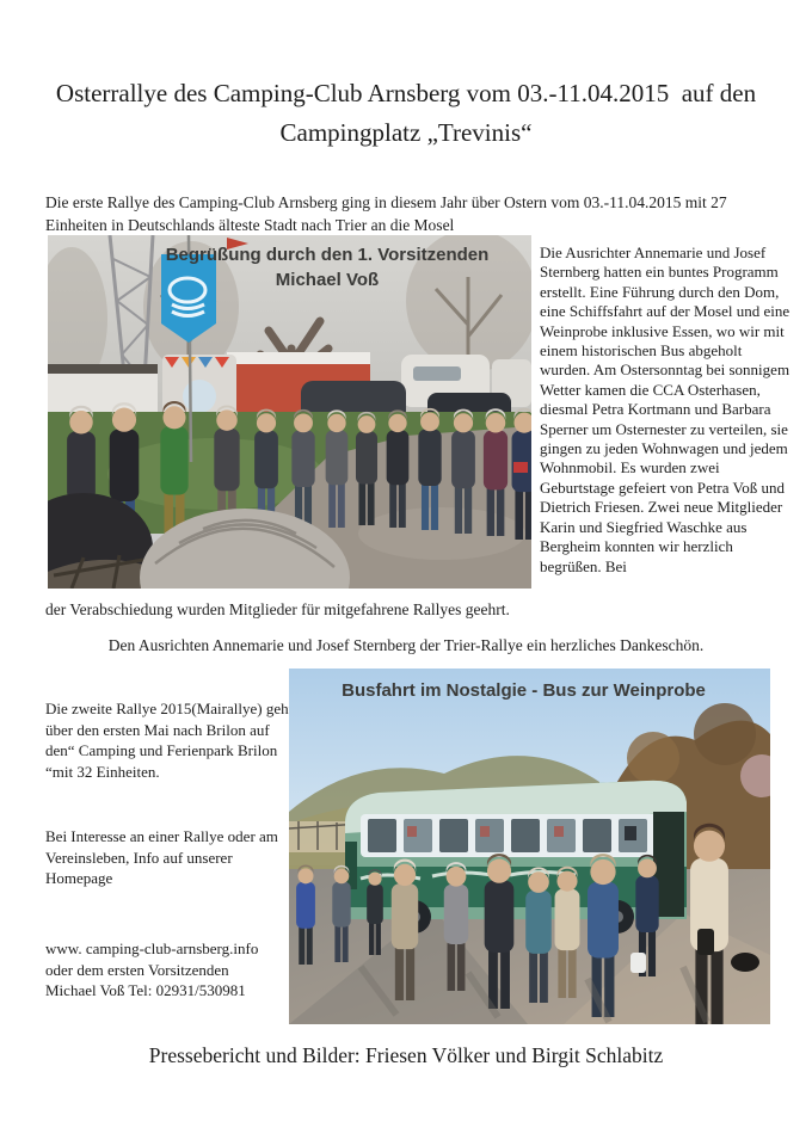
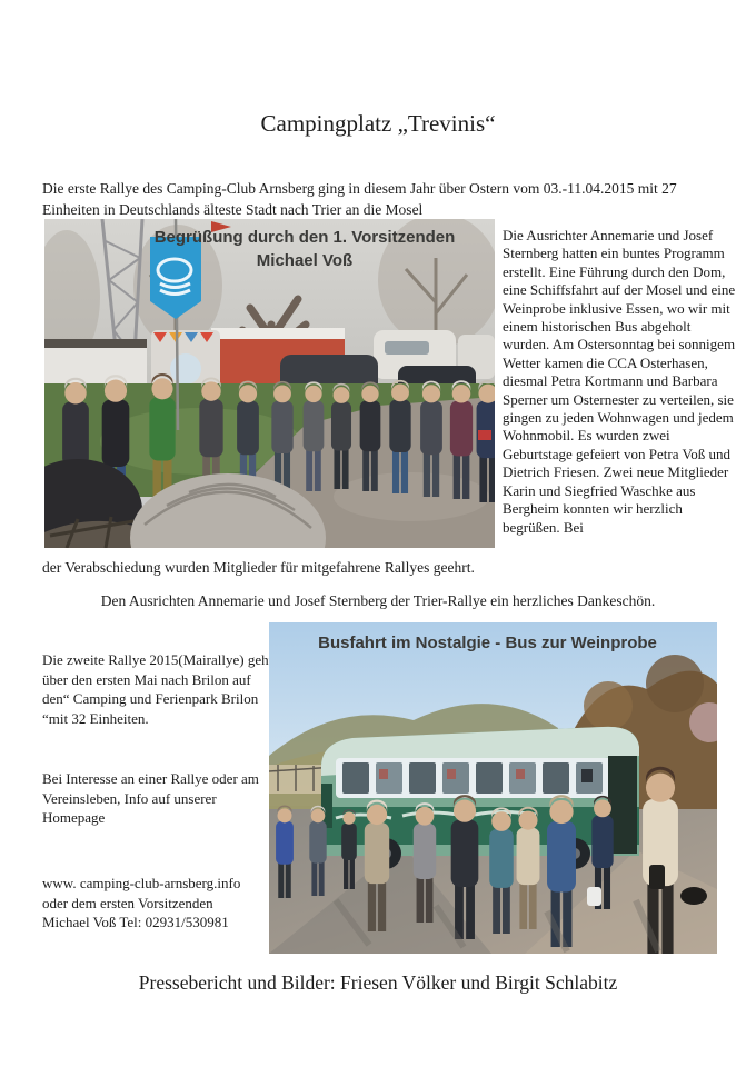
- Osterrallye des Camping-Club Arnsberg vom 03.-11.04.2015 auf den
  Campingplatz „Trevinis“
  Die erste Rallye des Camping-Club Arnsberg ging in diesem Jahr über Ostern vom 03.-11.04.2015 mit 27 Einheiten in Deutschlands älteste Stadt nach Trier an die Mosel
  Begrüßung durch den 1. Vorsitzenden
  Michael Voß
  Die Ausrichter Annemarie und Josef Sternberg hatten ein buntes Programm erstellt. Eine Führung durch den Dom, eine Schiffsfahrt auf der Mosel und eine Weinprobe inklusive Essen, wo wir mit einem historischen Bus abgeholt wurden. Am Ostersonntag bei sonnigem Wetter kamen die CCA Osterhasen, diesmal Petra Kortmann und Barbara Sperner um Osternester zu verteilen, sie gingen zu jeden Wohnwagen und jedem Wohnmobil. Es wurden zwei Geburtstage gefeiert von Petra Voß und Dietrich Friesen. Zwei neue Mitglieder Karin und Siegfried Waschke aus Bergheim konnten wir herzlich begrüßen. Bei
  der Verabschiedung wurden Mitglieder für mitgefahrene Rallyes geehrt.
  Den Ausrichten Annemarie und Josef Sternberg der Trier-Rallye ein herzliches Dankeschön.
  Die zweite Rallye 2015(Mairallye) geh über den ersten Mai nach Brilon auf den“ Camping und Ferienpark Brilon “mit 32 Einheiten.
  Bei Interesse an einer Rallye oder am Vereinsleben, Info auf unserer Homepage
  www. camping-club-arnsberg.info
  oder dem ersten Vorsitzenden
  Michael Voß Tel: 02931/530981
  Busfahrt im Nostalgie - Bus zur Weinprobe
  Pressebericht und Bilder: Friesen Völker und Birgit Schlabitz
